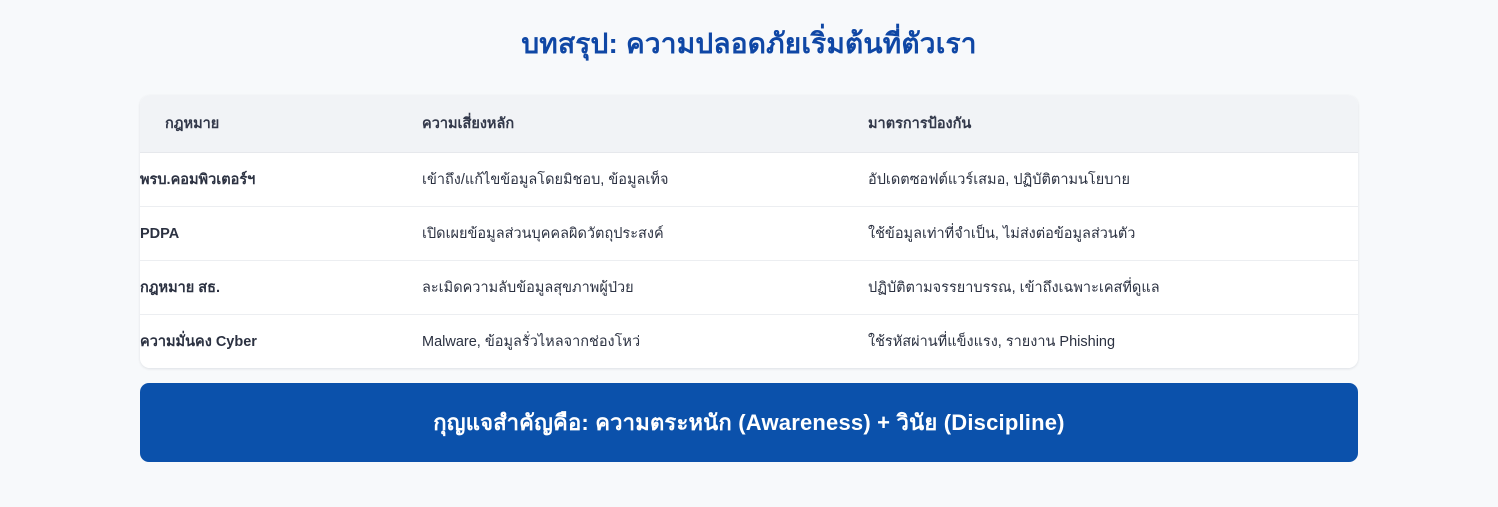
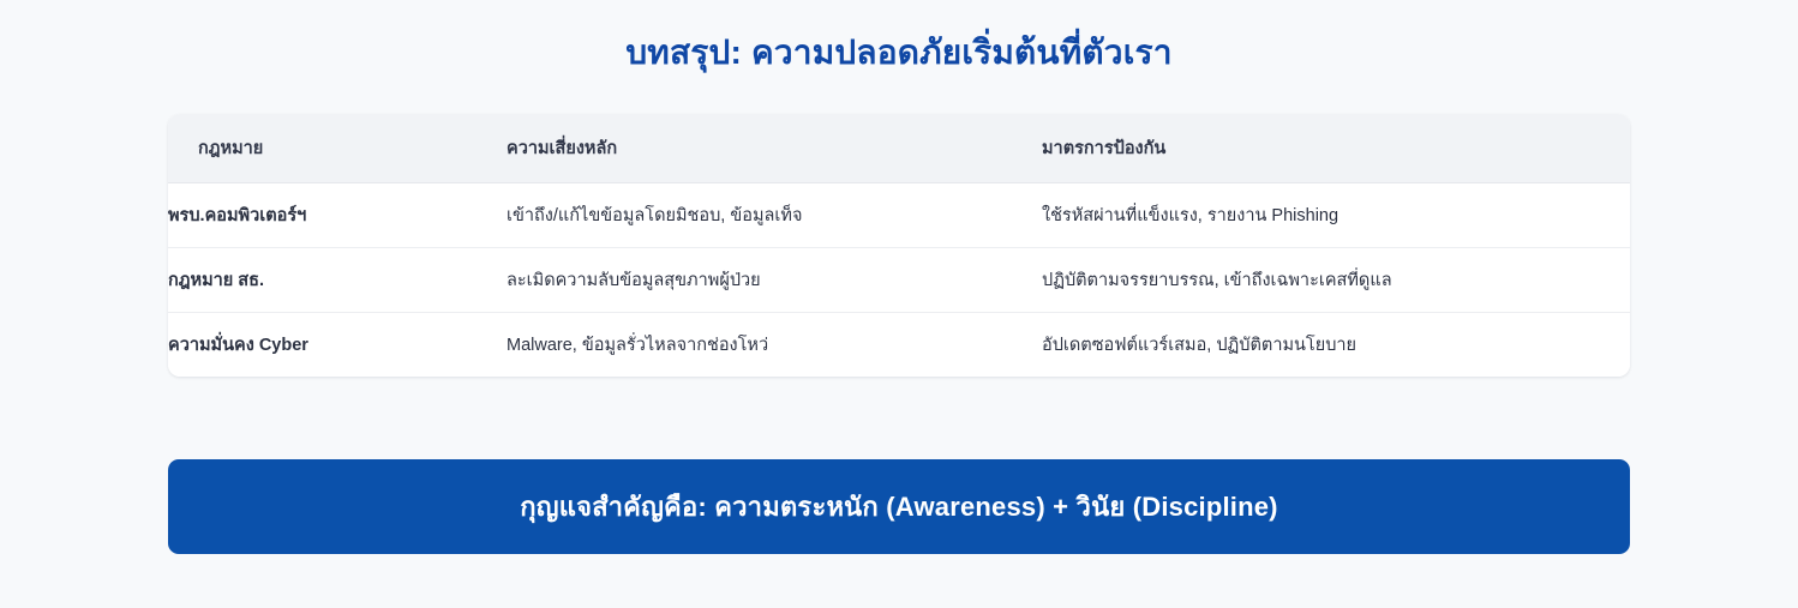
  บทสรุป: ความปลอดภัยเริ่มต้นที่ตัวเรา
  กฎหมาย	ความเสี่ยงหลัก	มาตรการป้องกัน
- พรบ.คอมพิวเตอร์ฯ	เข้าถึง/แก้ไขข้อมูลโดยมิชอบ, ข้อมูลเท็จ	อัปเดตซอฟต์แวร์เสมอ, ปฏิบัติตามนโยบาย
+ พรบ.คอมพิวเตอร์ฯ	เข้าถึง/แก้ไขข้อมูลโดยมิชอบ, ข้อมูลเท็จ	ใช้รหัสผ่านที่แข็งแรง, รายงาน Phishing
- PDPA	เปิดเผยข้อมูลส่วนบุคคลผิดวัตถุประสงค์	ใช้ข้อมูลเท่าที่จำเป็น, ไม่ส่งต่อข้อมูลส่วนตัว
  กฎหมาย สธ.	ละเมิดความลับข้อมูลสุขภาพผู้ป่วย	ปฏิบัติตามจรรยาบรรณ, เข้าถึงเฉพาะเคสที่ดูแล
- ความมั่นคง Cyber	Malware, ข้อมูลรั่วไหลจากช่องโหว่	ใช้รหัสผ่านที่แข็งแรง, รายงาน Phishing
+ ความมั่นคง Cyber	Malware, ข้อมูลรั่วไหลจากช่องโหว่	อัปเดตซอฟต์แวร์เสมอ, ปฏิบัติตามนโยบาย
  กุญแจสำคัญคือ: ความตระหนัก (Awareness) + วินัย (Discipline)
